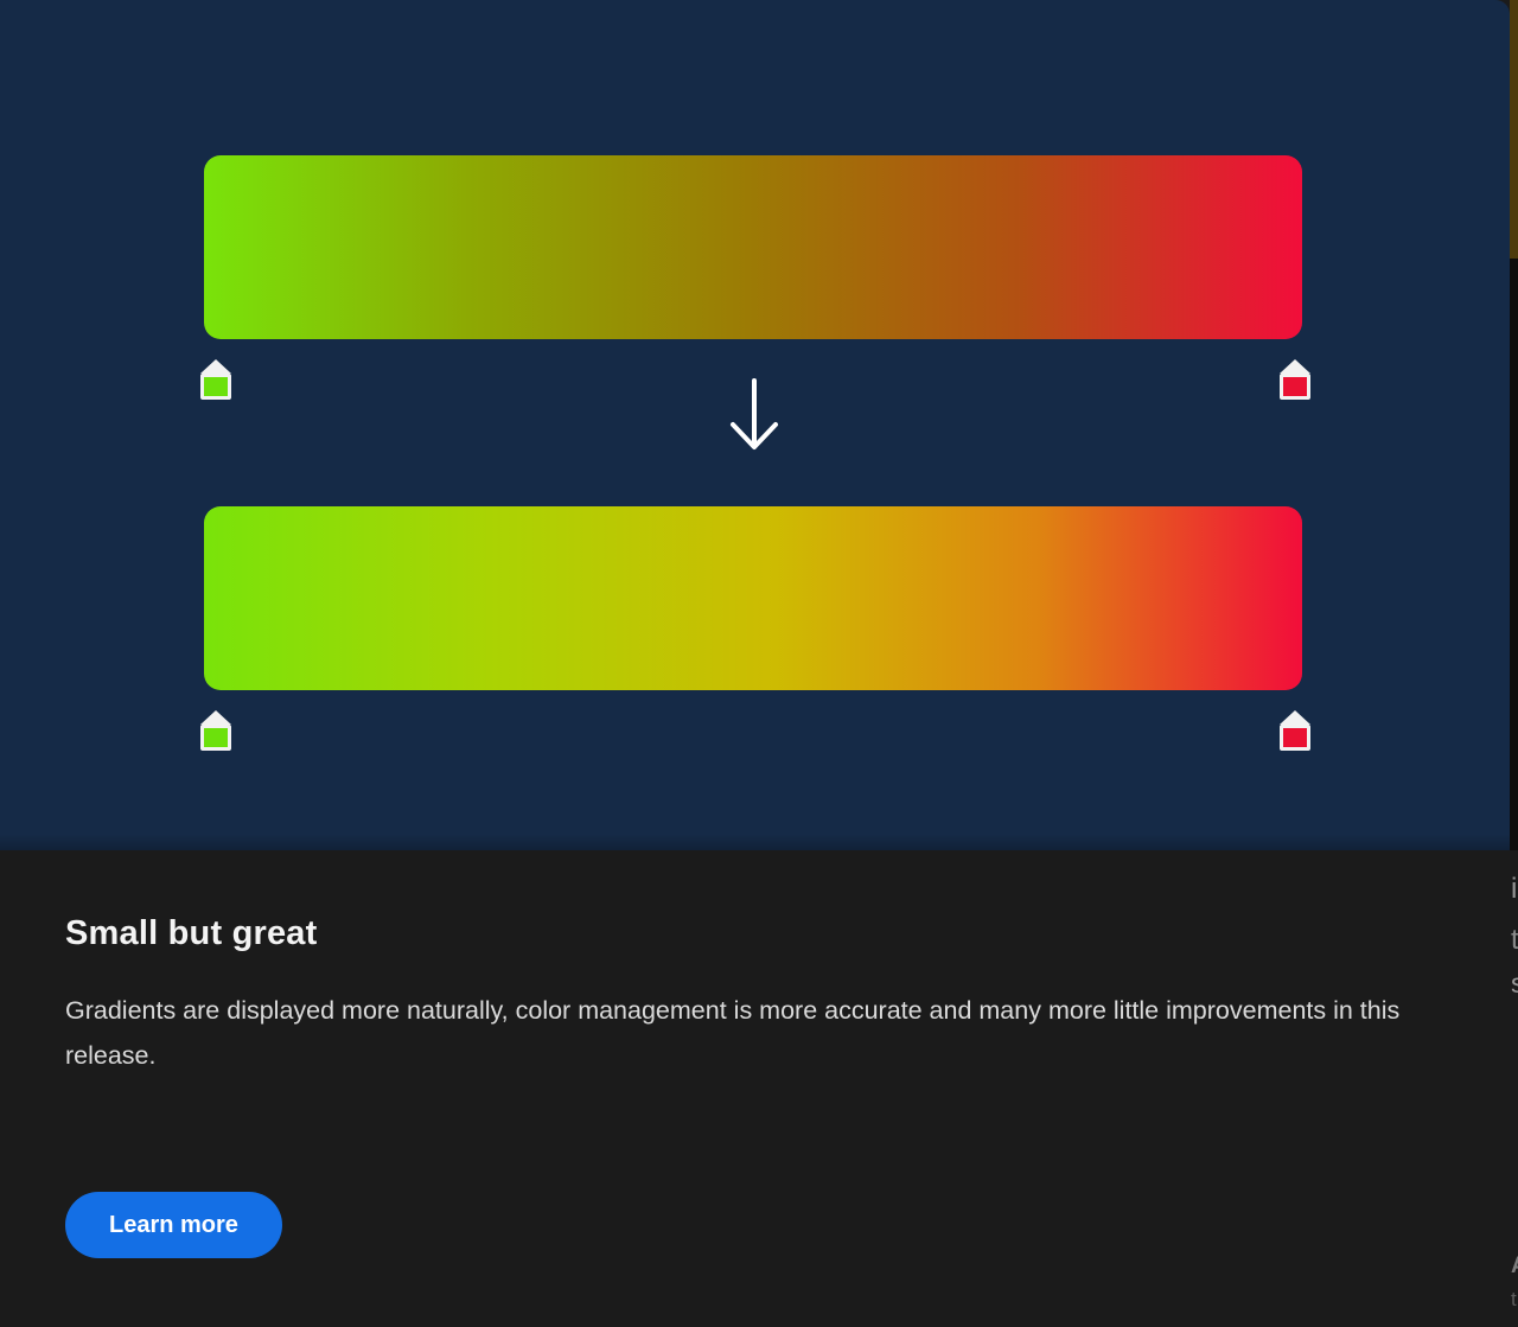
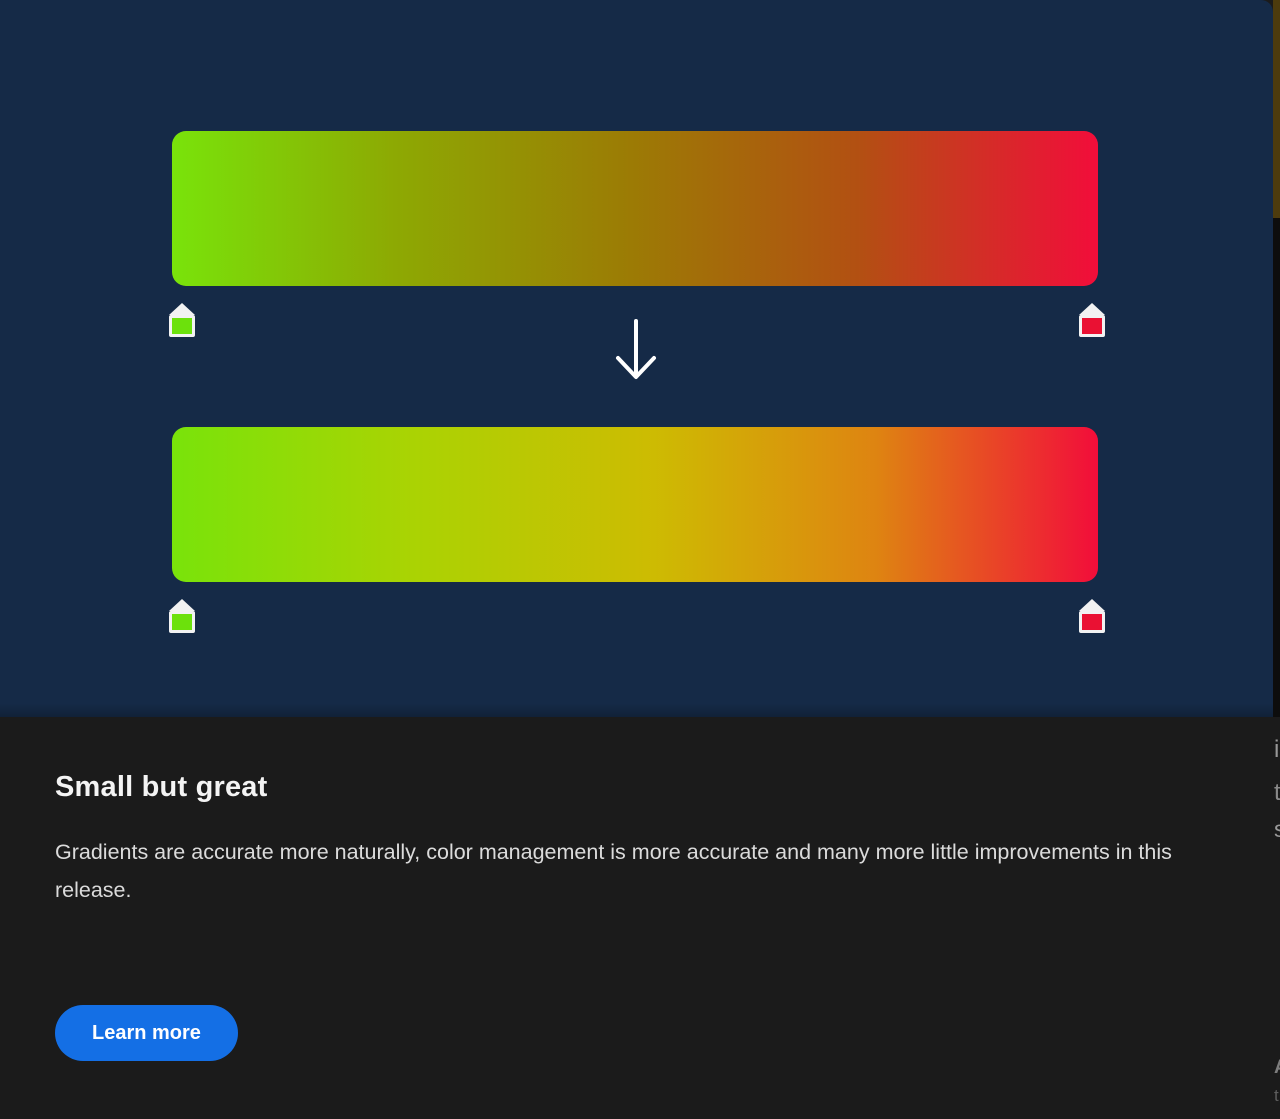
  Small but great
- Gradients are displayed more naturally, color management is more accurate and many more little improvements in this release.
+ Gradients are accurate more naturally, color management is more accurate and many more little improvements in this release.
  Learn more
  i
  t
  t
